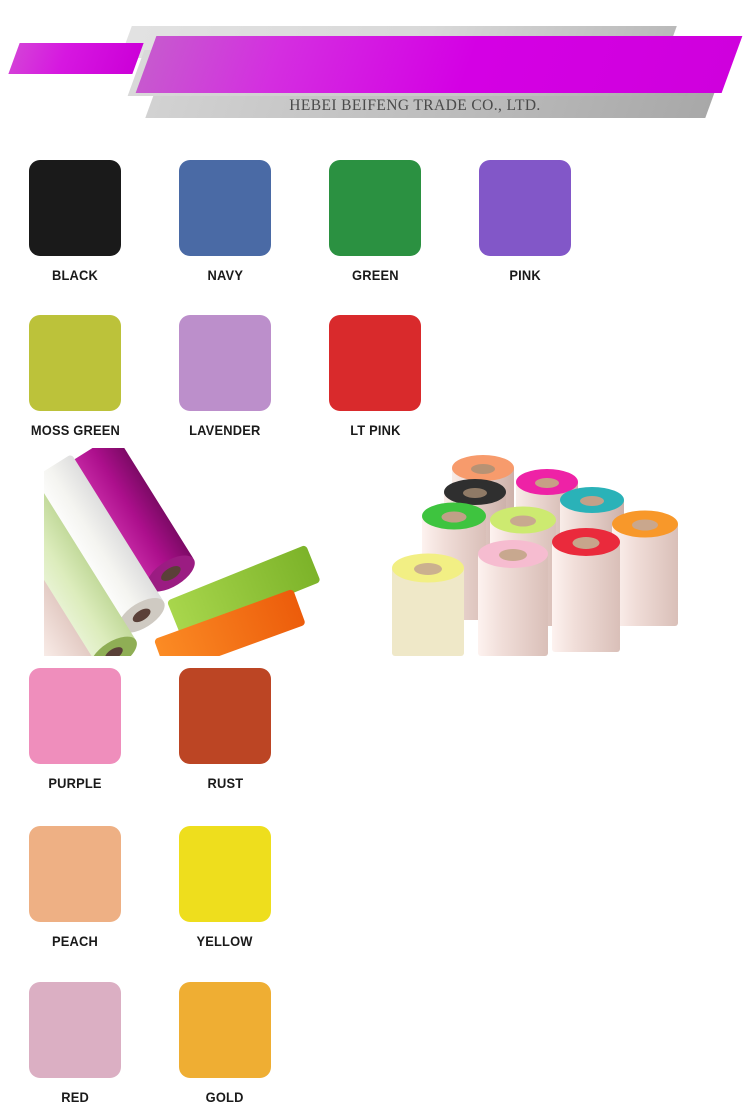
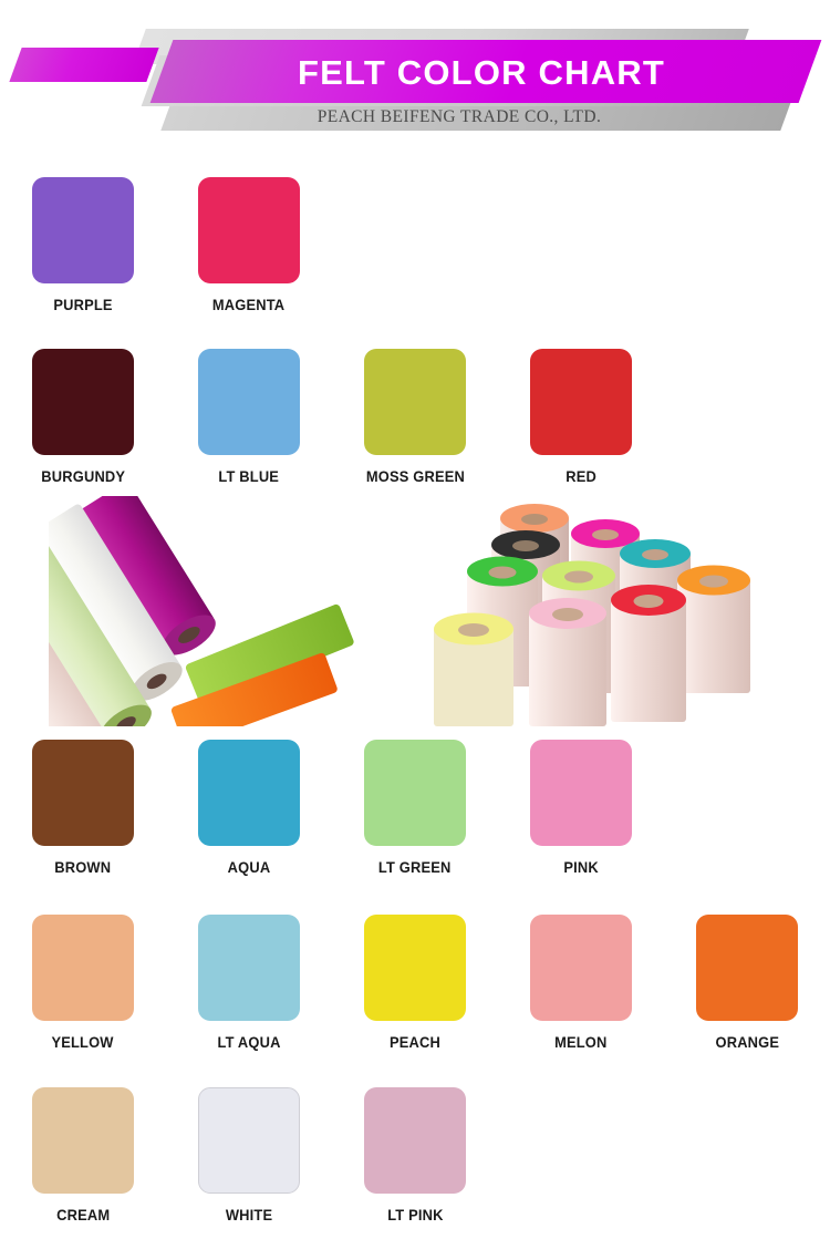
+ FELT COLOR CHART
- HEBEI BEIFENG TRADE CO., LTD.
+ PEACH BEIFENG TRADE CO., LTD.
- BLACK
- NAVY
- GREEN
- PINK
+ PURPLE
+ MAGENTA
+ BURGUNDY
+ LT BLUE
  MOSS GREEN
- LAVENDER
- LT PINK
+ RED
+ BROWN
+ AQUA
+ LT GREEN
- PURPLE
+ PINK
- RUST
- PEACH
+ YELLOW
+ LT AQUA
- YELLOW
+ PEACH
+ MELON
+ ORANGE
+ CREAM
+ WHITE
- RED
+ LT PINK
- GOLD
